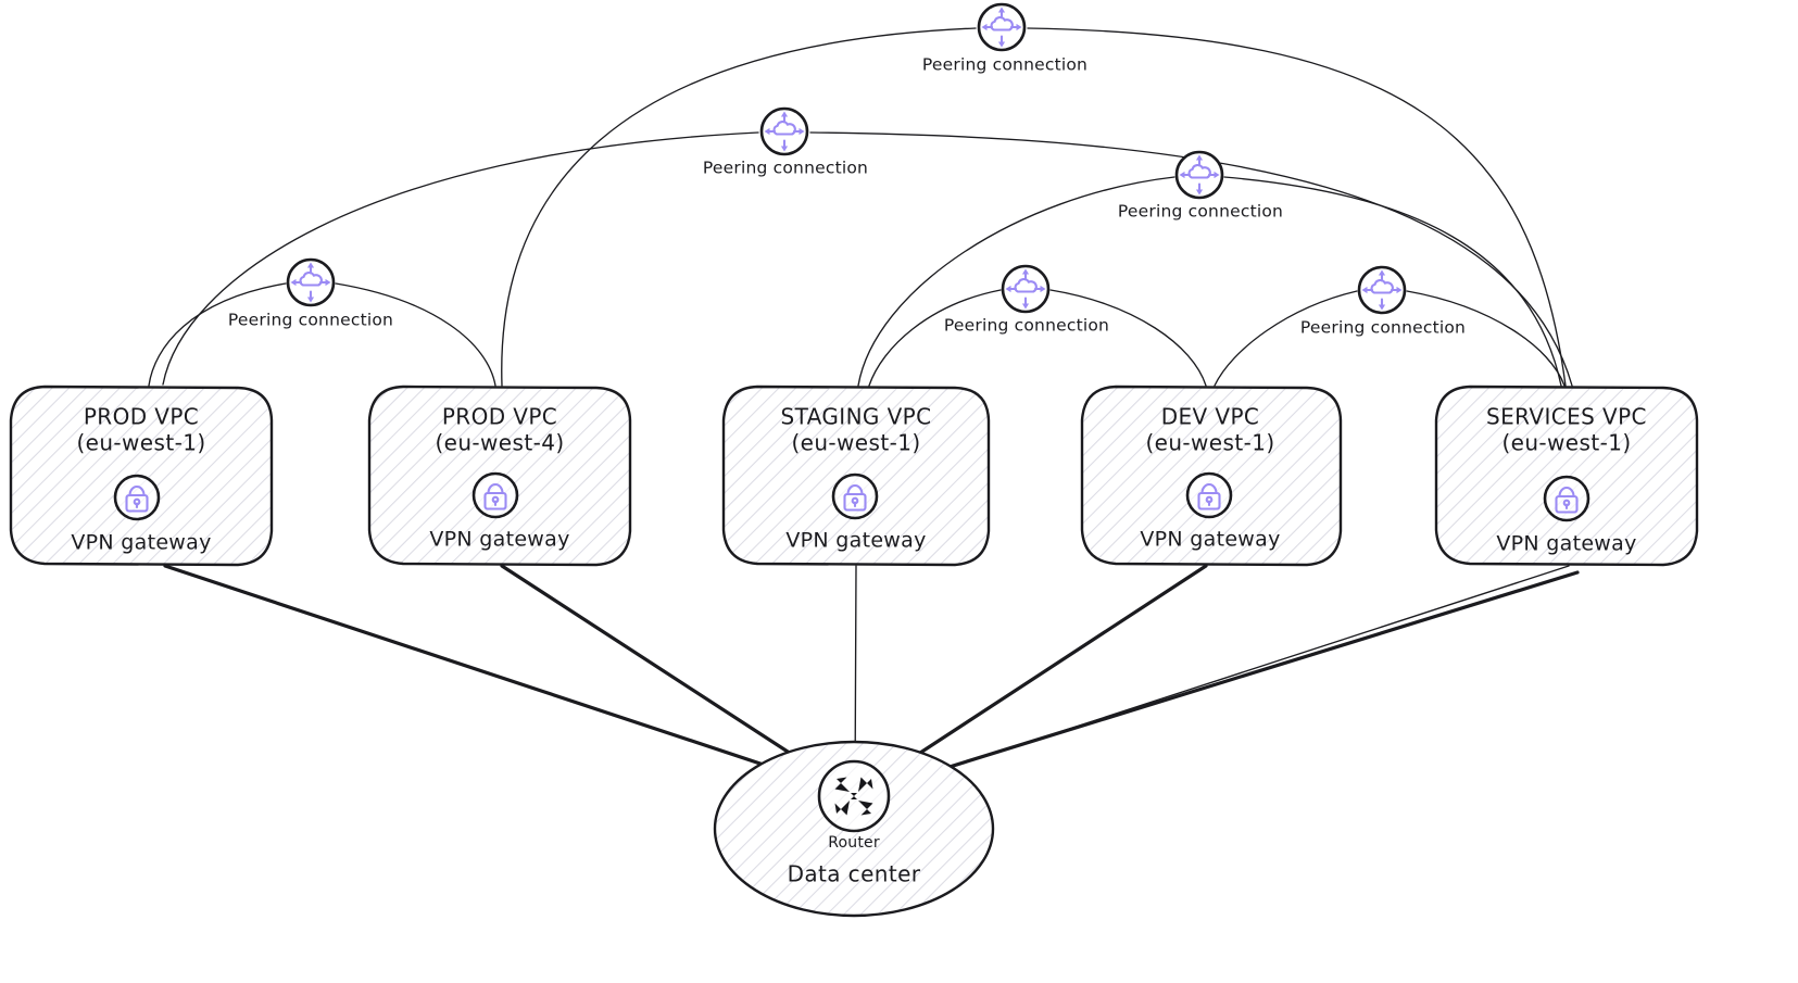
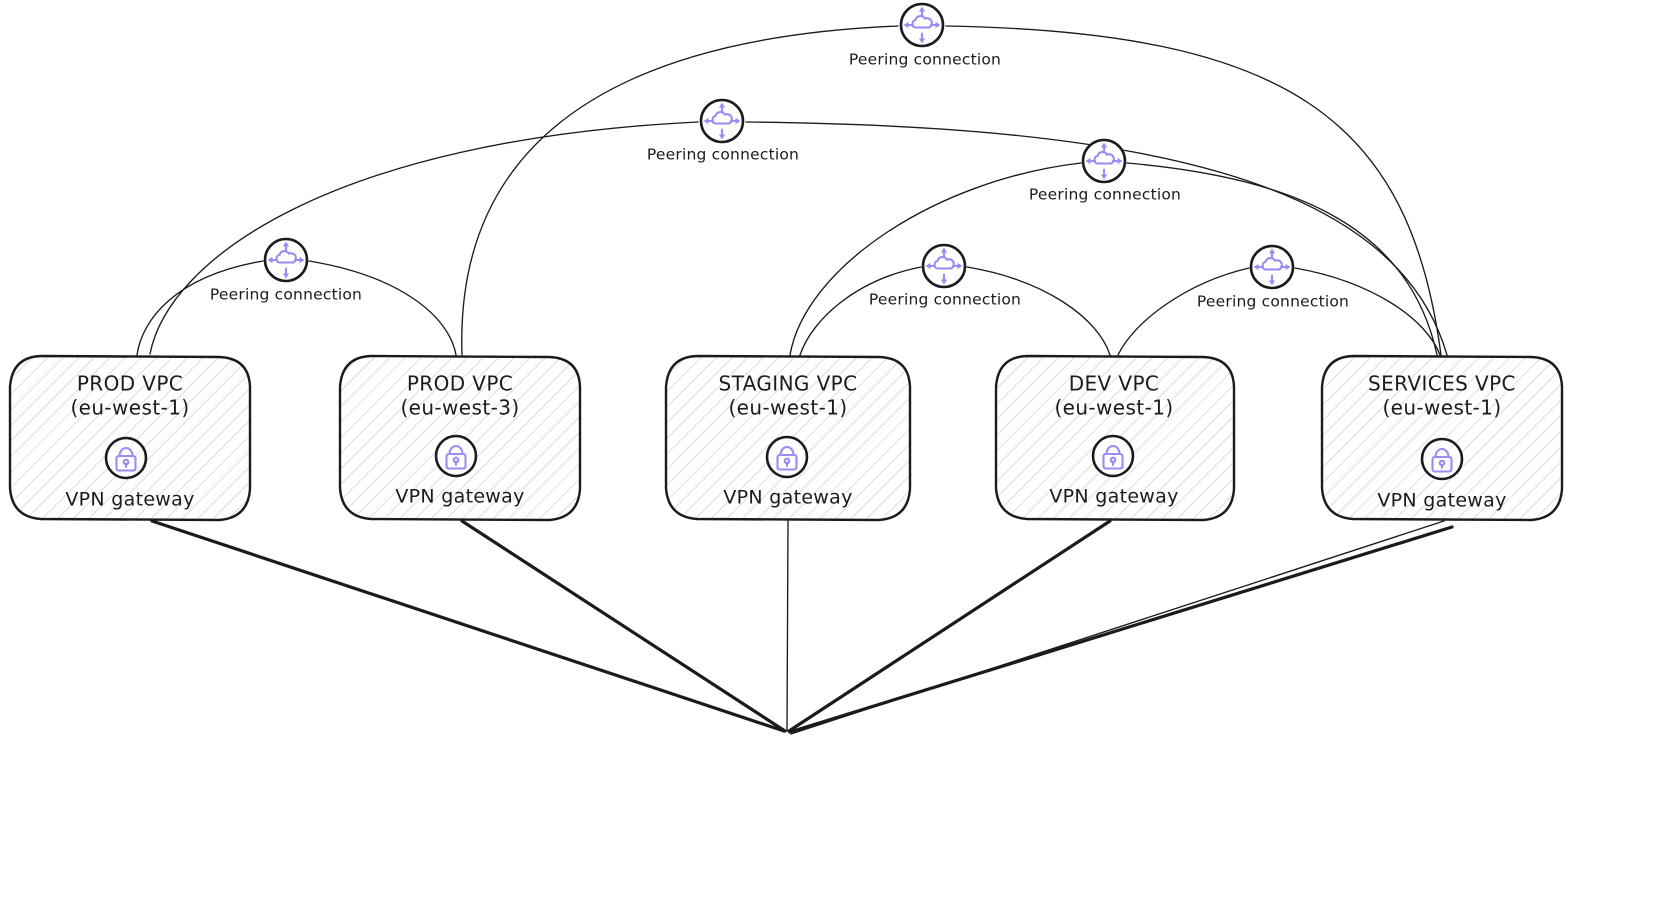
  PROD VPC
  (eu-west-1)
  VPN gateway
  PROD VPC
- (eu-west-4)
+ (eu-west-3)
  VPN gateway
  STAGING VPC
  (eu-west-1)
  VPN gateway
  DEV VPC
  (eu-west-1)
  VPN gateway
  SERVICES VPC
  (eu-west-1)
  VPN gateway
  Peering connection
  Peering connection
  Peering connection
  Peering connection
  Peering connection
  Peering connection
- Router
- Data center
